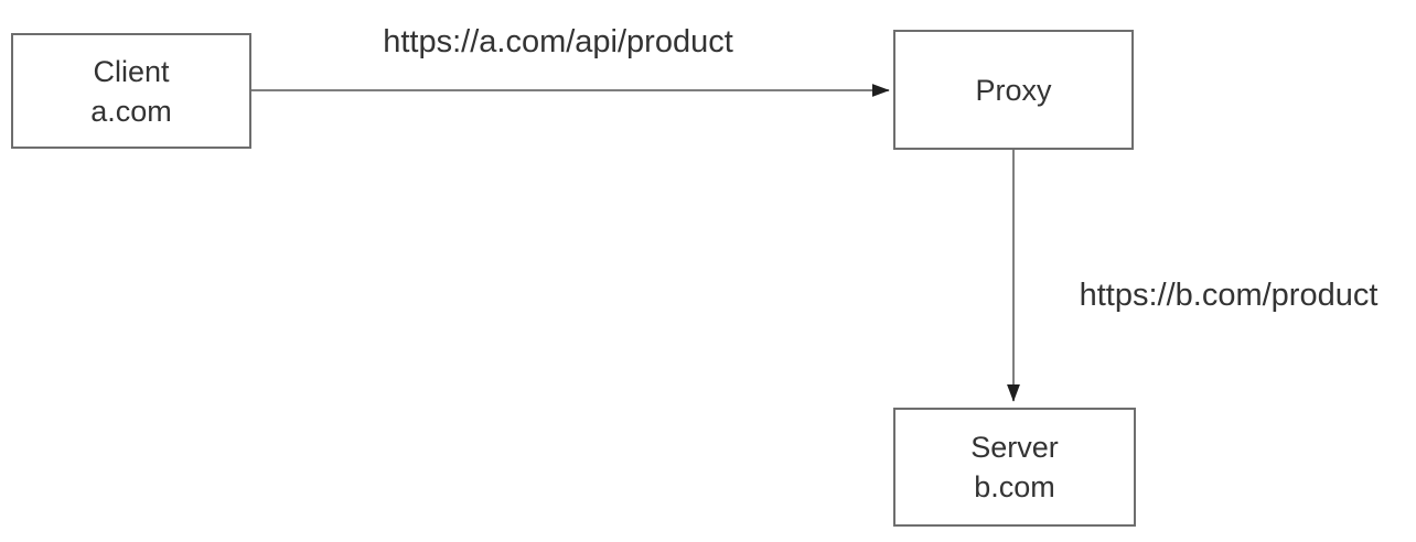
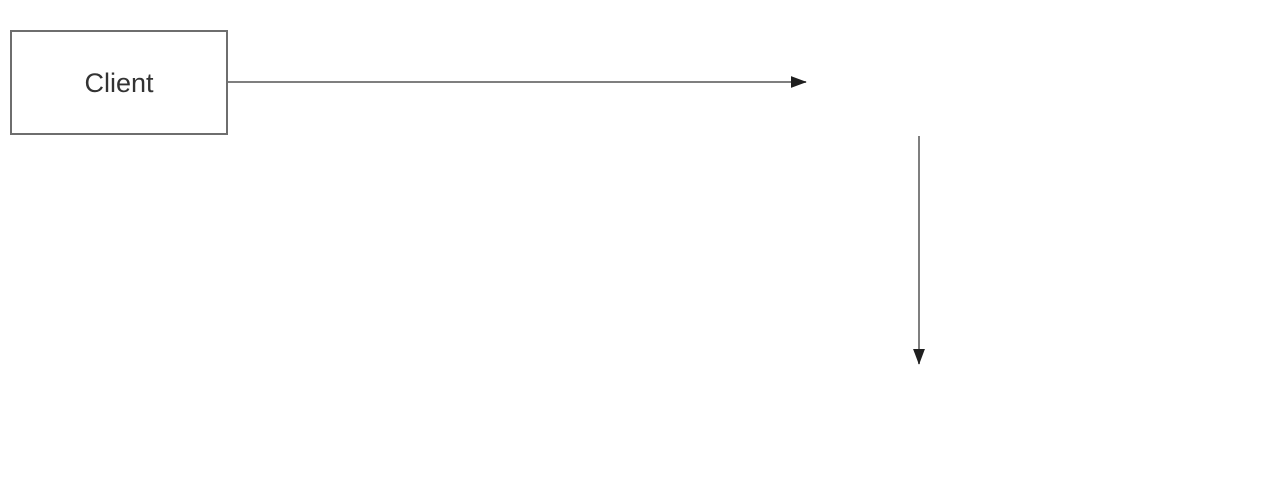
  Client
- a.com
- Proxy
- Server
- b.com
- https://a.com/api/product
- https://b.com/product
